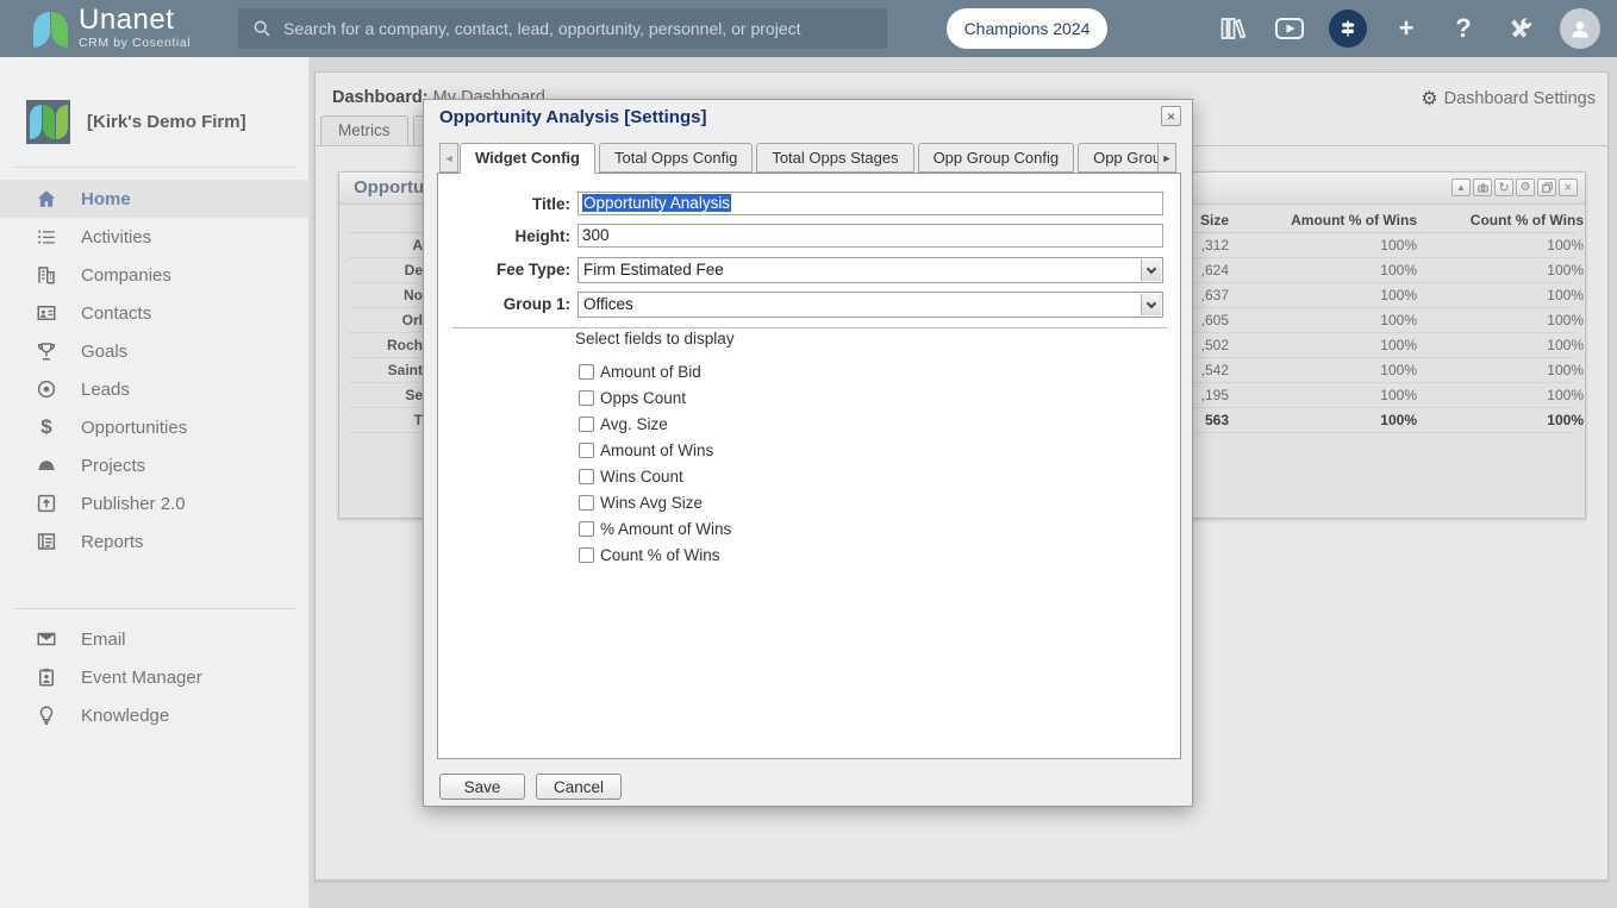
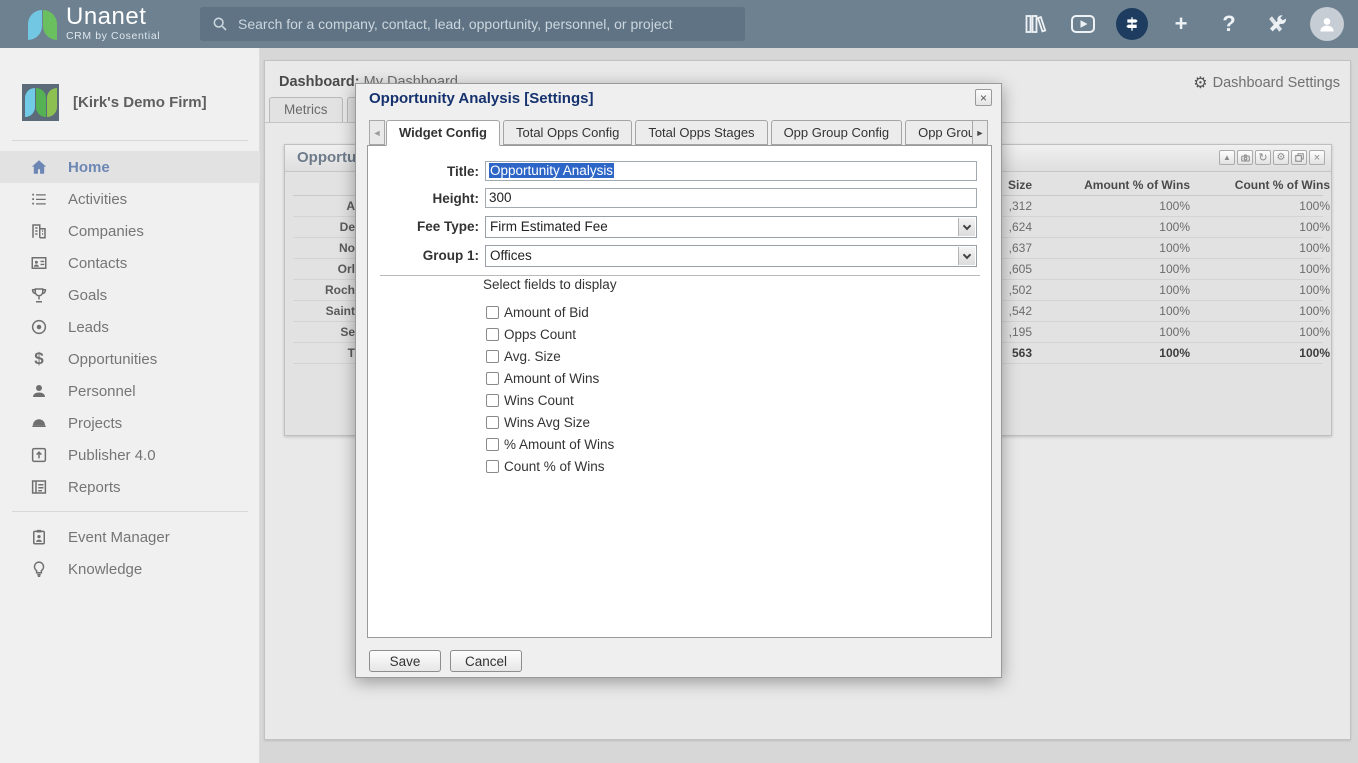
  Unanet
  CRM by Cosential
  Search for a company, contact, lead, opportunity, personnel, or project
- Champions 2024
  +
  ?
  [Kirk's Demo Firm]
  Home
  Activities
  Companies
  Contacts
  Goals
  Leads
  $
  Opportunities
+ Personnel
  Projects
- Publisher 2.0
+ Publisher 4.0
  Reports
- Email
  Event Manager
  Knowledge
  Dashboard: My Dashboard
  ⚙
  Dashboard Settings
  Metrics
  Opportu
  ▲
  ↻
  ⚙
  ×
  Size
  Amount % of Wins
  Count % of Wins
  A
  ,312
  100%
  100%
  De
  ,624
  100%
  100%
  No
  ,637
  100%
  100%
  Orl
  ,605
  100%
  100%
  Roch
  ,502
  100%
  100%
  Saint
  ,542
  100%
  100%
  Se
  ,195
  100%
  100%
  T
  563
  100%
  100%
  Opportunity Analysis [Settings]
  ×
  ◄
  Widget Config
  Total Opps Config
  Total Opps Stages
  Opp Group Config
  Opp Gro
  ►
  Title:
  Opportunity Analysis
  Height:
  300
  Fee Type:
  Firm Estimated Fee
  Group 1:
  Offices
  Select fields to display
  Amount of Bid
  Opps Count
  Avg. Size
  Amount of Wins
  Wins Count
  Wins Avg Size
  % Amount of Wins
  Count % of Wins
  Save
  Cancel
